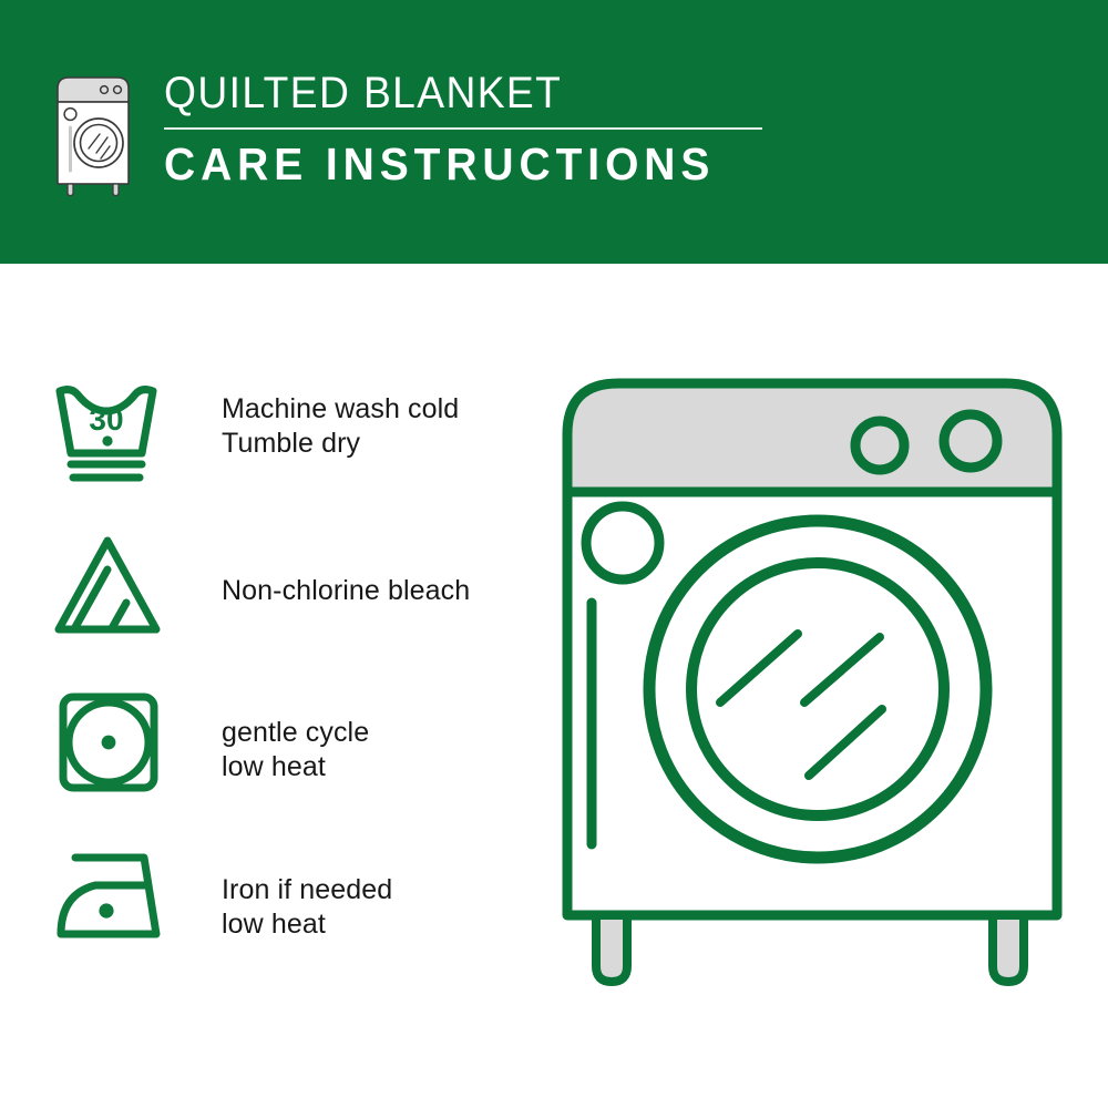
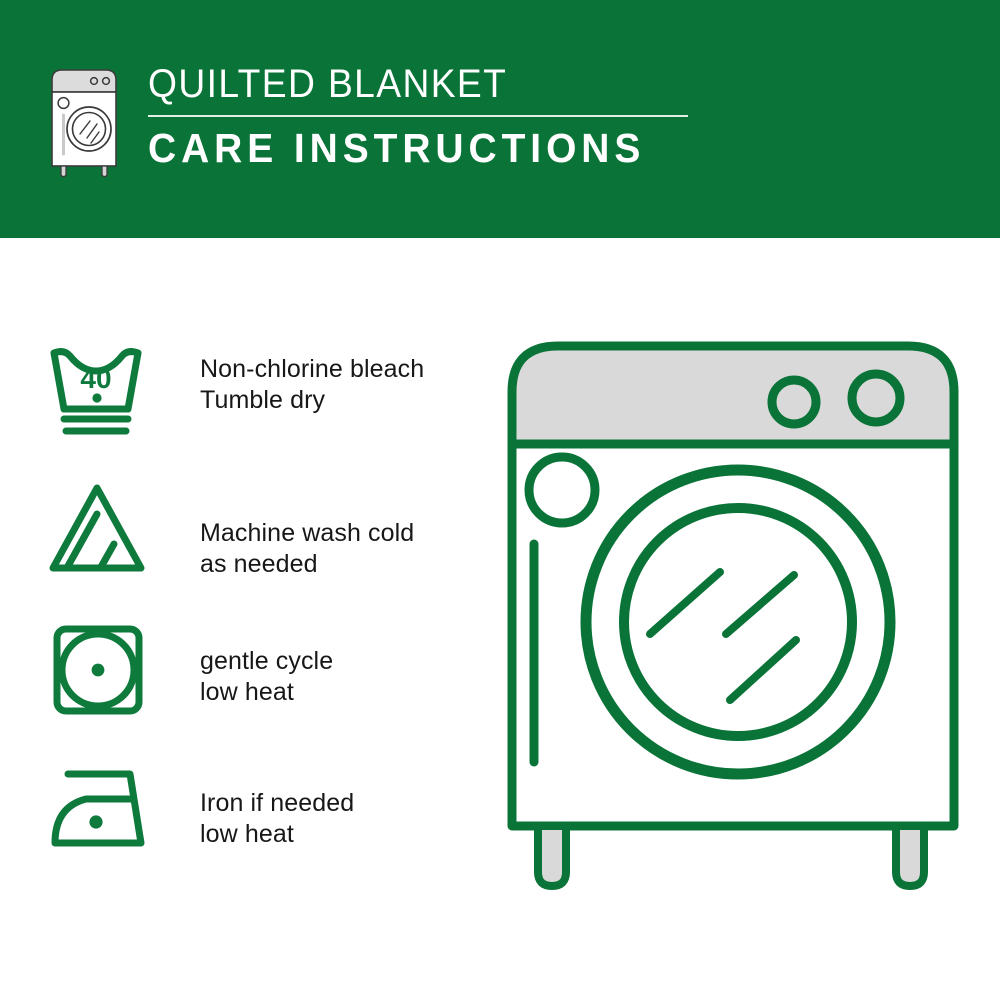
  QUILTED BLANKET
  CARE INSTRUCTIONS
- 30
+ 40
- Machine wash cold
+ Non-chlorine bleach
  Tumble dry
- Non-chlorine bleach
+ Machine wash cold
+ as needed
  gentle cycle
  low heat
  Iron if needed
  low heat
